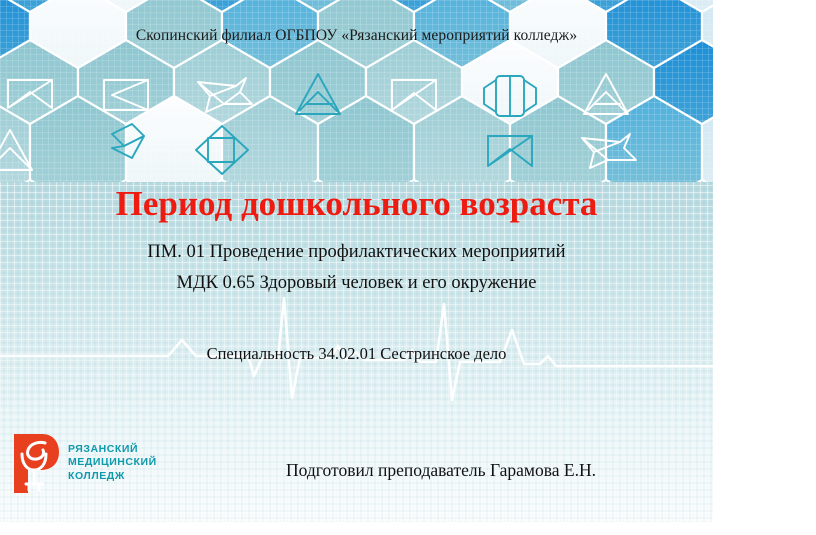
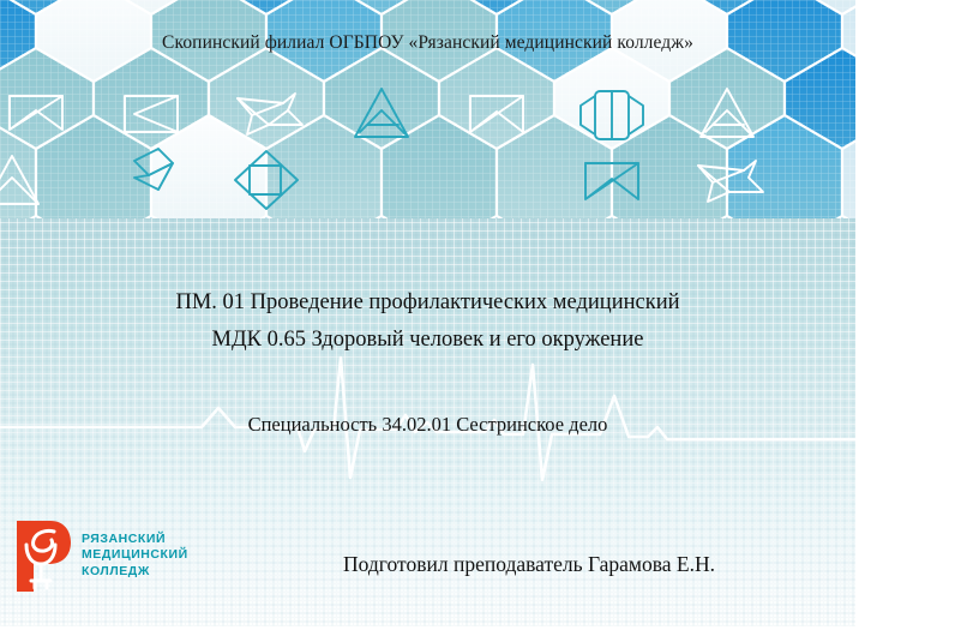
- Скопинский филиал ОГБПОУ «Рязанский мероприятий колледж»
+ Скопинский филиал ОГБПОУ «Рязанский медицинский колледж»
- Период дошкольного возраста
- ПМ. 01 Проведение профилактических мероприятий
+ ПМ. 01 Проведение профилактических медицинский
  МДК 0.65 Здоровый человек и его окружение
  Специальность 34.02.01 Сестринское дело
  Подготовил преподаватель Гарамова Е.Н.
  РЯЗАНСКИЙ
  МЕДИЦИНСКИЙ
  КОЛЛЕДЖ
